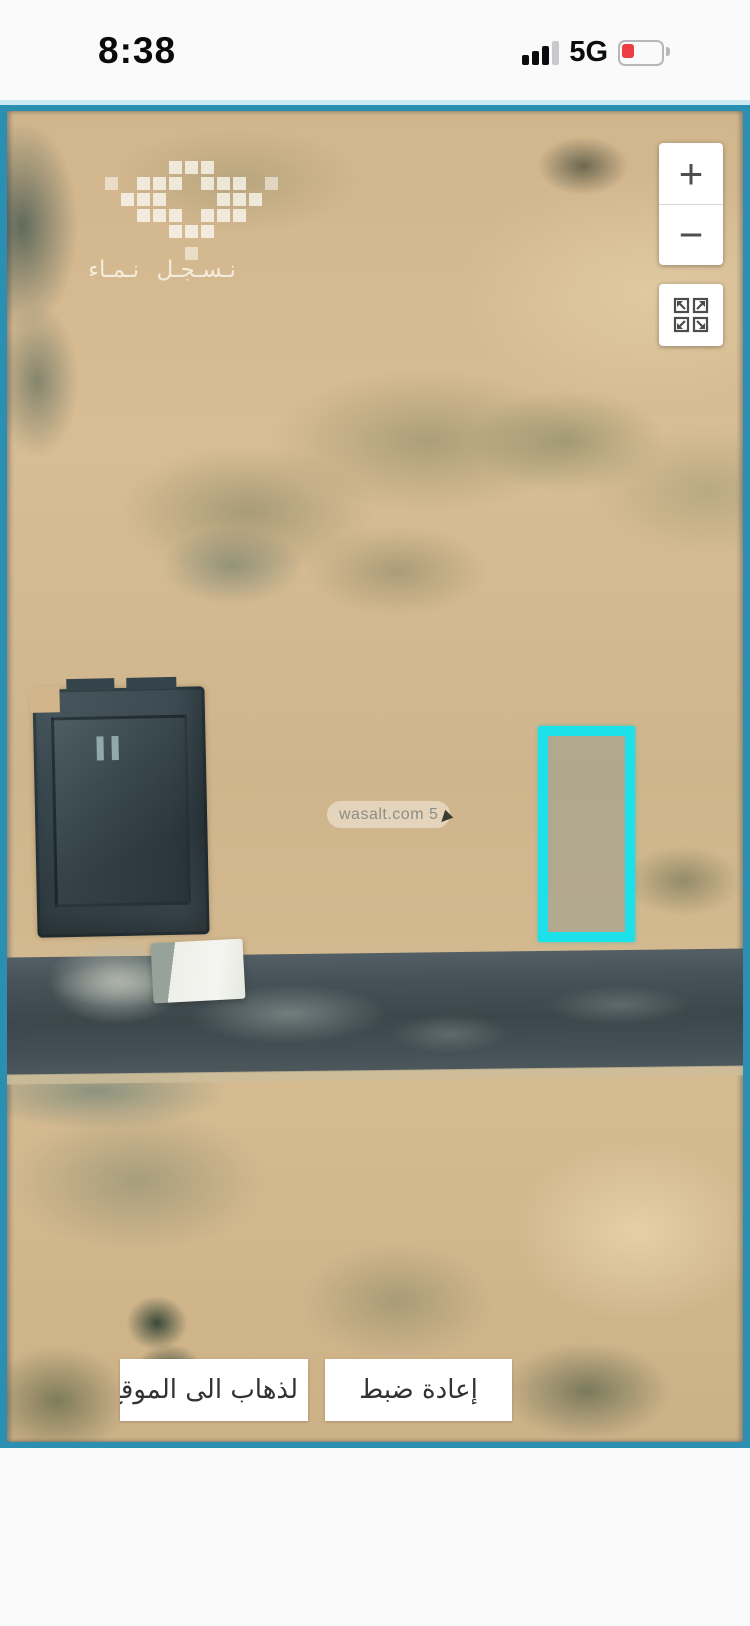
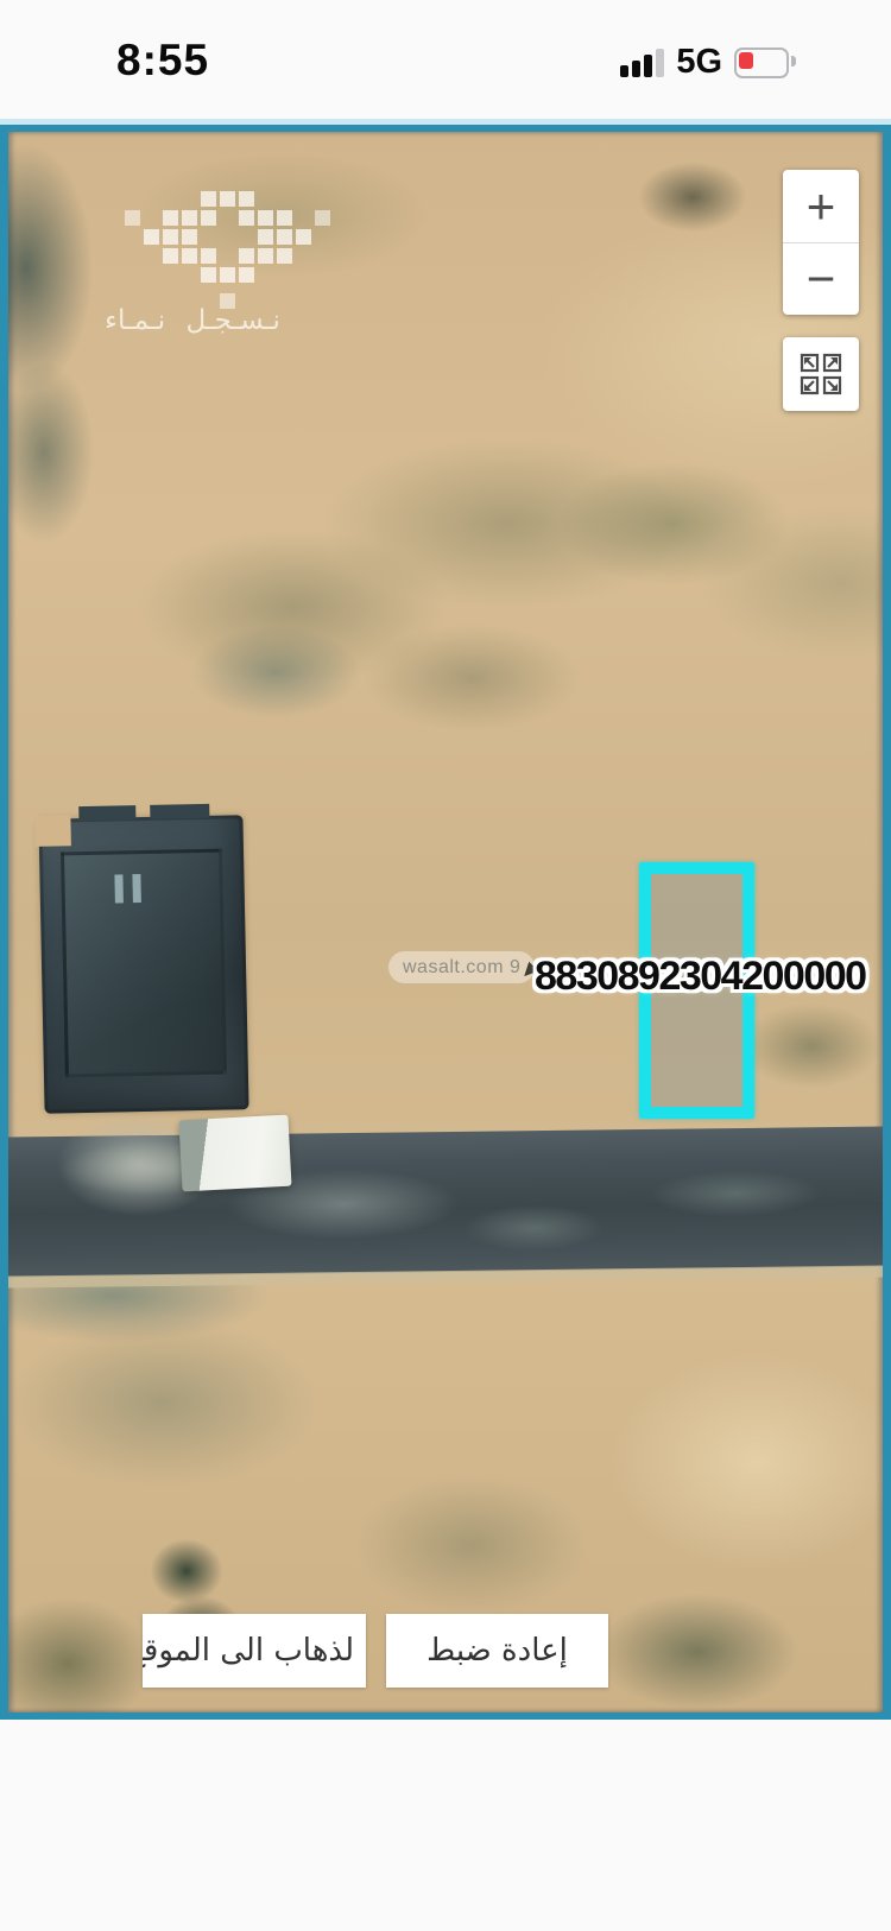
- 8:38
+ 8:55
  5G
  نـسـجـل نـمـاء
+ 8830892304200000
- wasalt.com 5
+ wasalt.com 9
  +
  −
  لذهاب الى الموق
  إعادة ضبط
